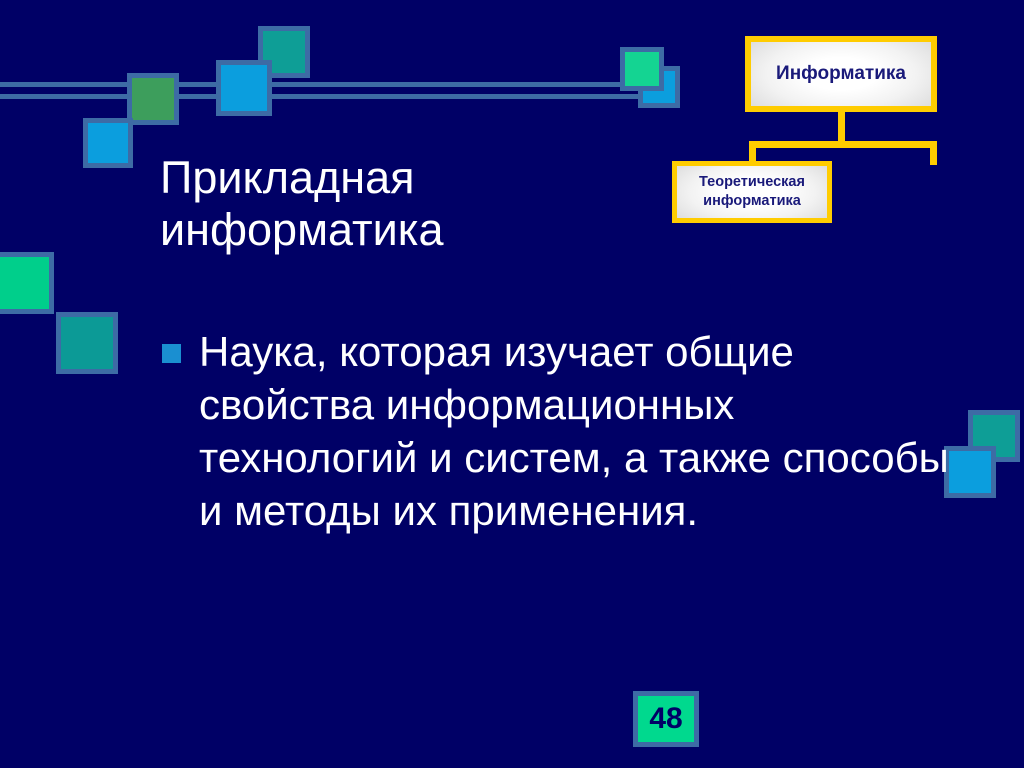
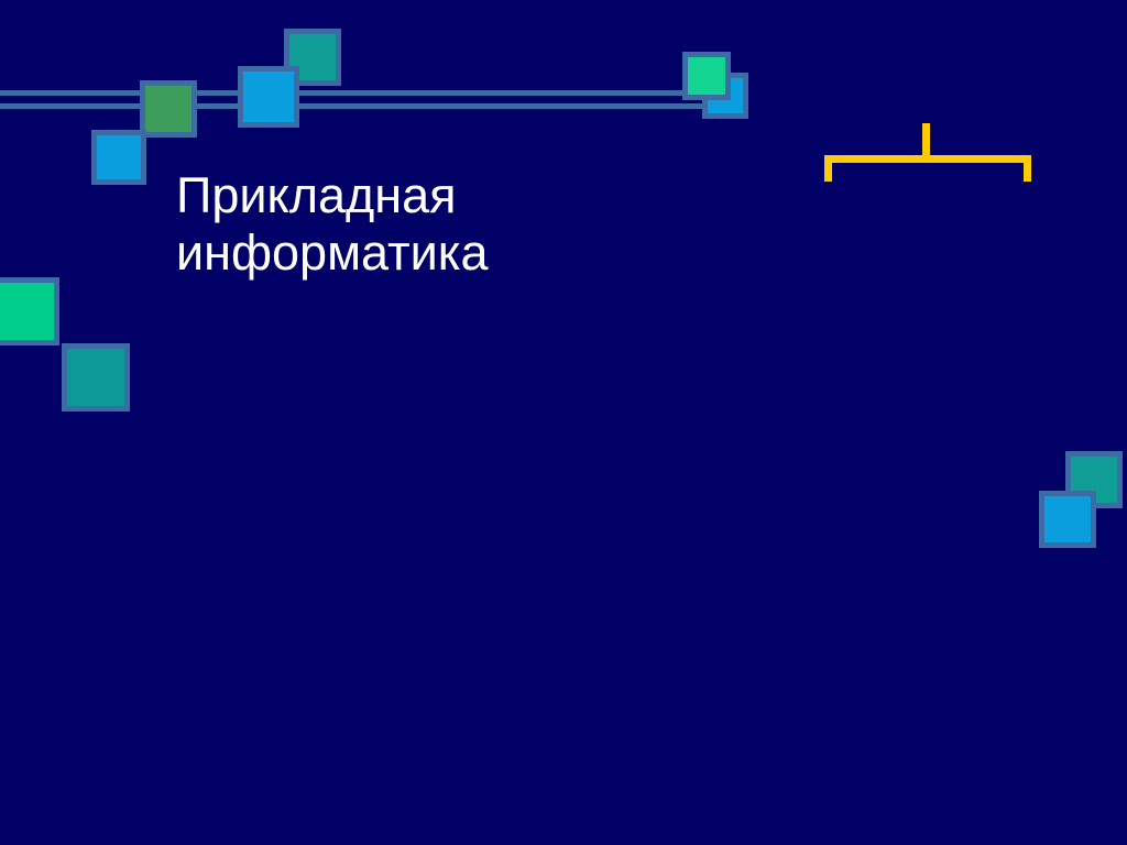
  Прикладная
  информатика
- Наука, которая изучает общие свойства информационных технологий и систем, а также способы и методы их применения.
- Информатика
- Теоретическая информатика
- 48
